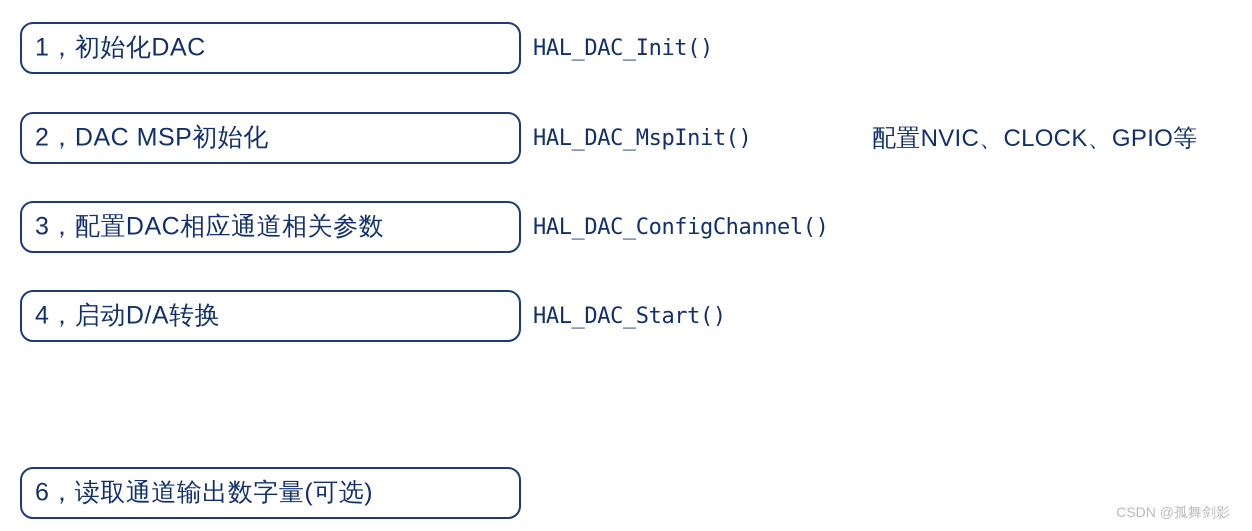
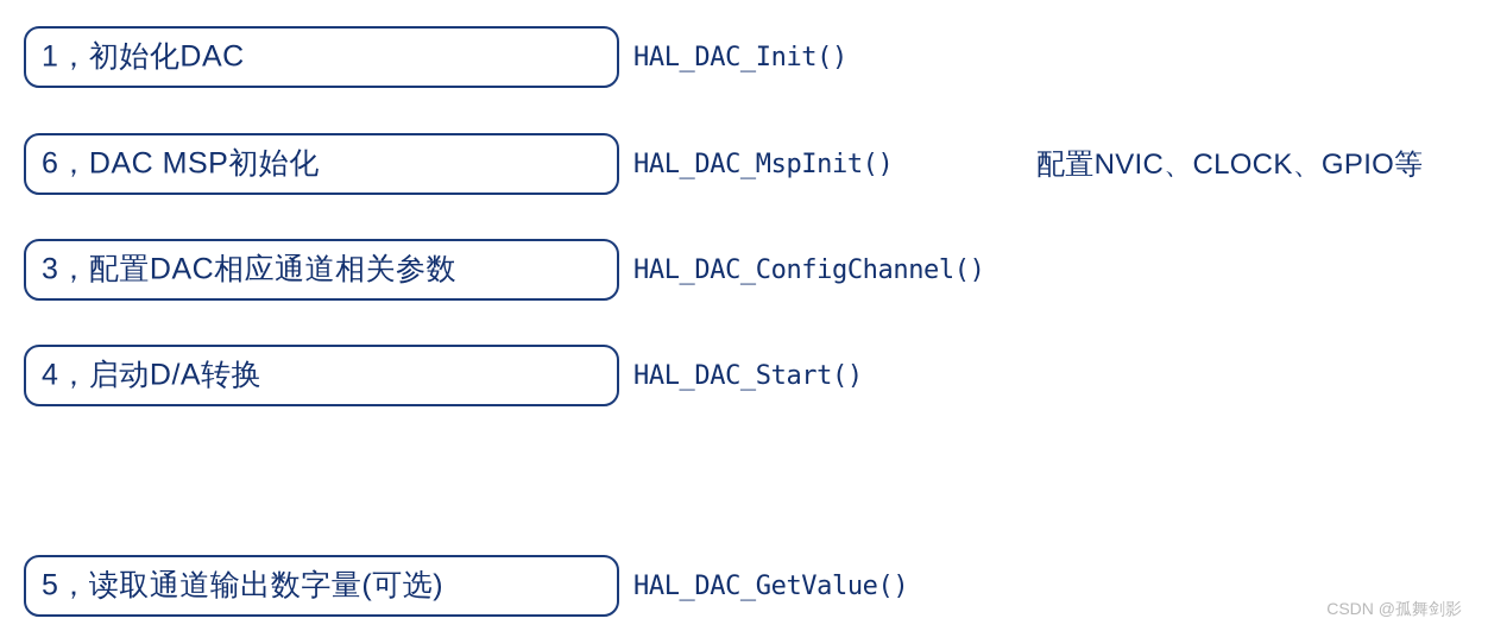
  1，初始化DAC
  HAL_DAC_Init()
- 2，DAC MSP初始化
+ 6，DAC MSP初始化
  HAL_DAC_MspInit()
  配置NVIC、CLOCK、GPIO等
  3，配置DAC相应通道相关参数
  HAL_DAC_ConfigChannel()
  4，启动D/A转换
  HAL_DAC_Start()
- 6，读取通道输出数字量(可选)
+ 5，读取通道输出数字量(可选)
+ HAL_DAC_GetValue()
  CSDN @孤舞剑影
